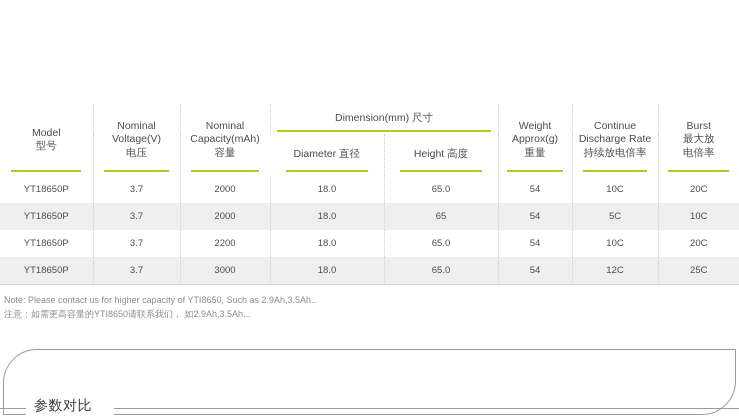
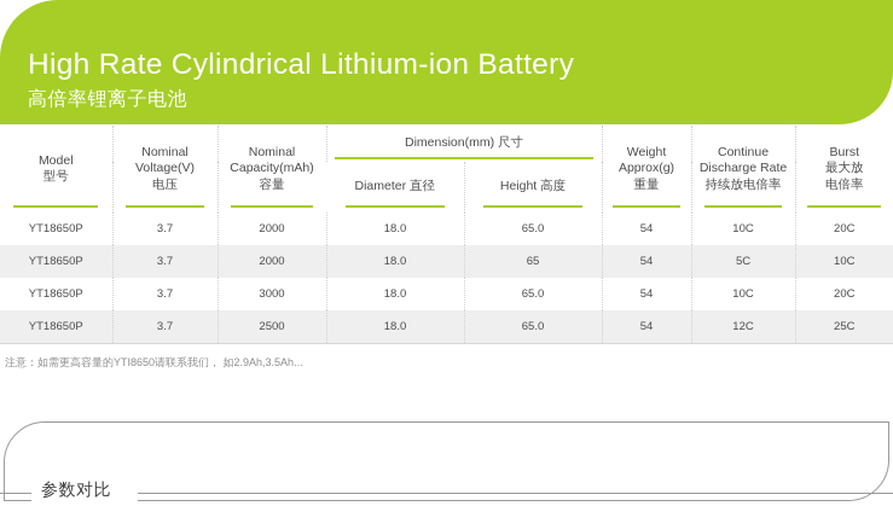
+ High Rate Cylindrical Lithium-ion Battery
+ 高倍率锂离子电池
  Model 型号	Nominal Voltage(V) 电压	Nominal Capacity(mAh) 容量	Dimension(mm) 尺寸	Weight Approx(g) 重量	Continue Discharge Rate 持续放电倍率	Burst 最大放 电倍率
  Diameter 直径	Height 高度
  YT18650P	3.7	2000	18.0	65.0	54	10C	20C
  YT18650P	3.7	2000	18.0	65	54	5C	10C
- YT18650P	3.7	2200	18.0	65.0	54	10C	20C
+ YT18650P	3.7	3000	18.0	65.0	54	10C	20C
- YT18650P	3.7	3000	18.0	65.0	54	12C	25C
+ YT18650P	3.7	2500	18.0	65.0	54	12C	25C
- Note: Please contact us for higher capacity of YTI8650, Such as 2.9Ah,3.5Ah..
  注意：如需更高容量的YTI8650请联系我们， 如2.9Ah,3.5Ah...
  参数对比
